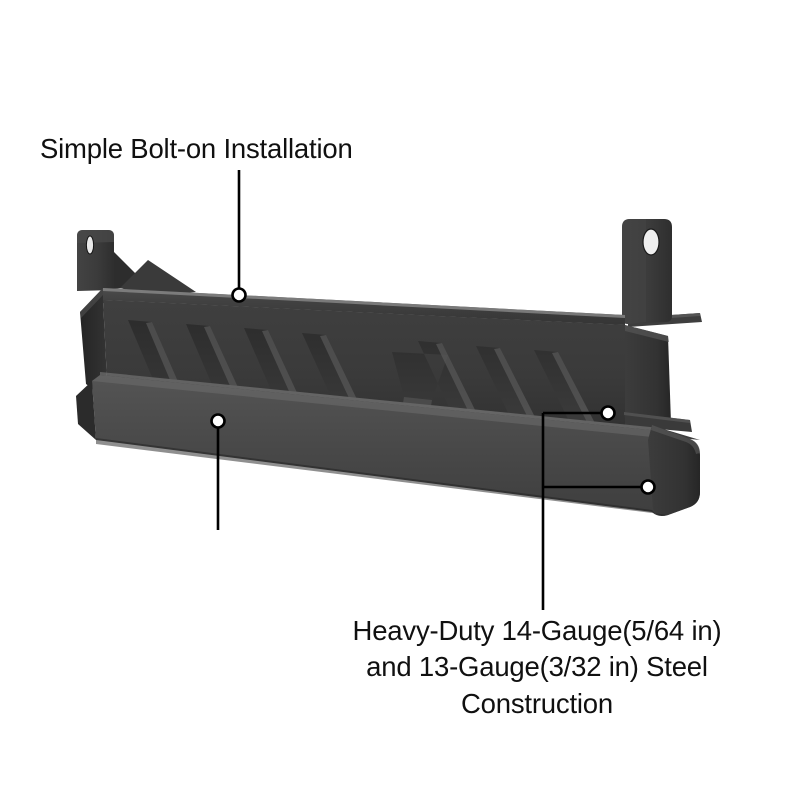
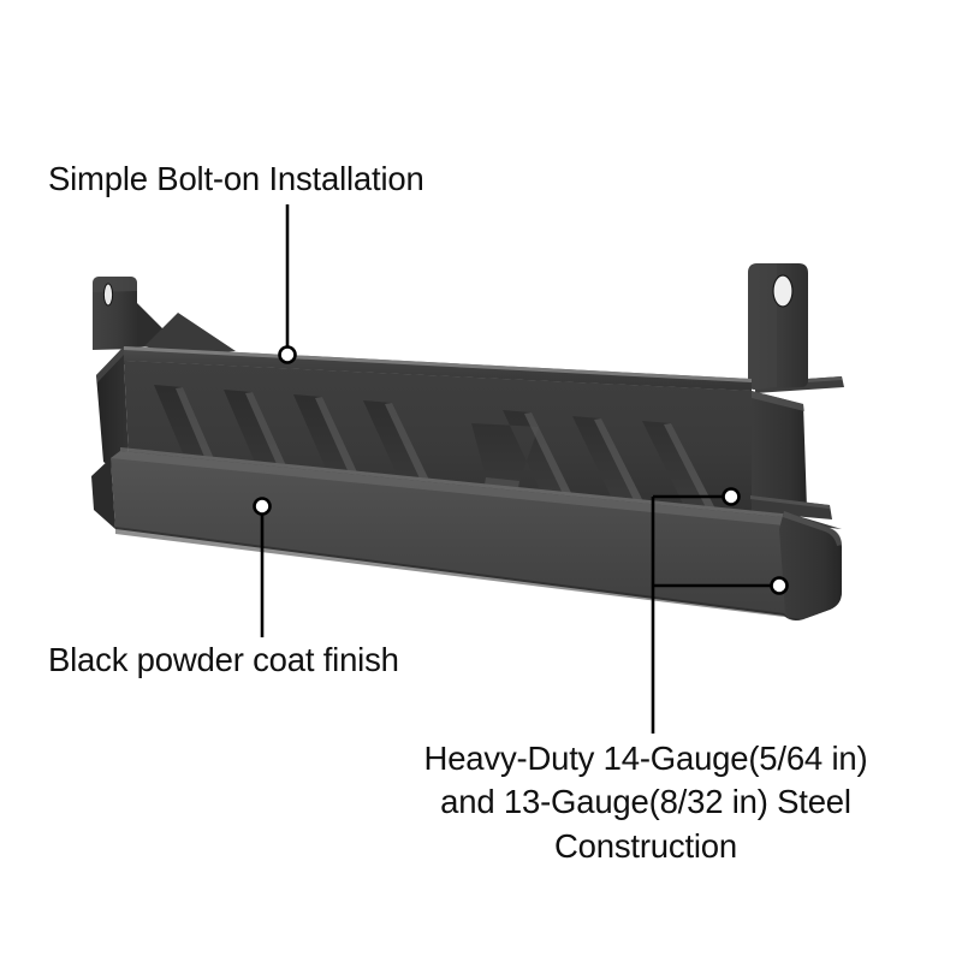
  Simple Bolt-on Installation
+ Black powder coat finish
  Heavy-Duty 14-Gauge(5/64 in)
- and 13-Gauge(3/32 in) Steel
+ and 13-Gauge(8/32 in) Steel
  Construction
